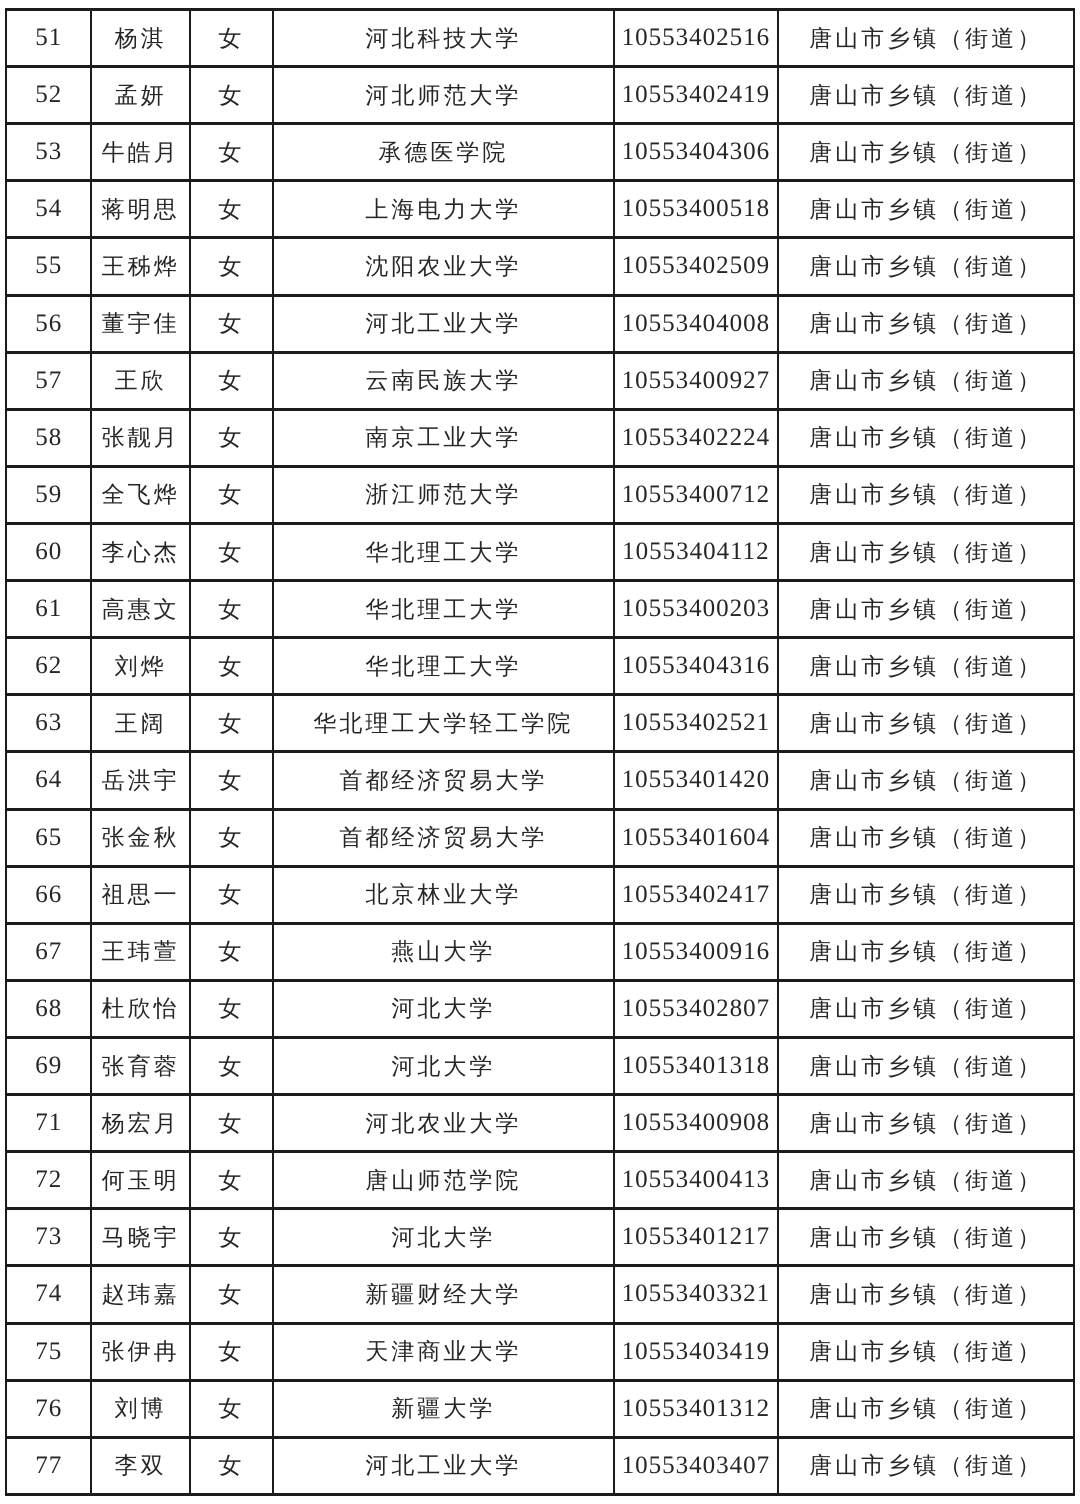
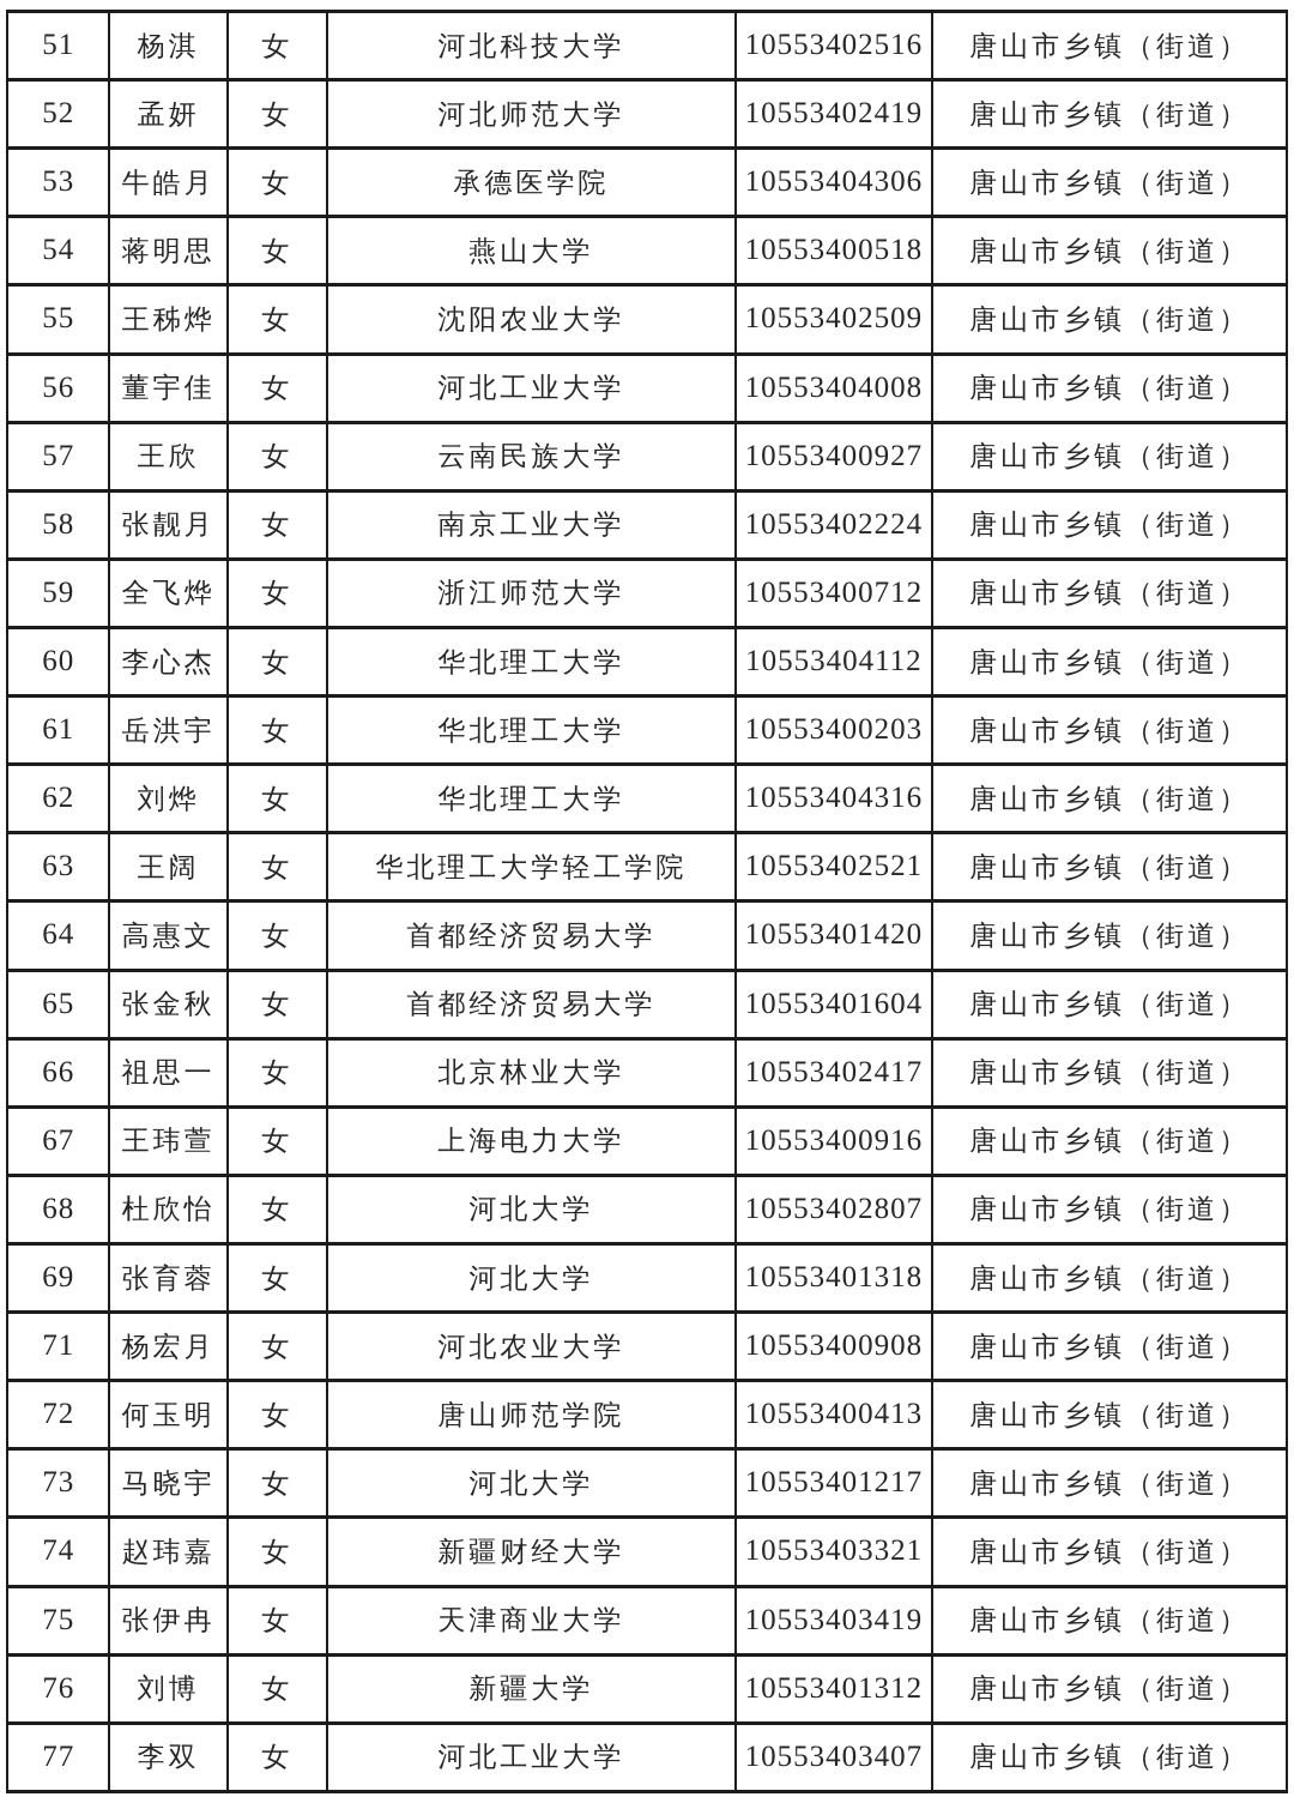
  51	杨淇	女	河北科技大学	10553402516	唐山市乡镇（街道）
  52	孟妍	女	河北师范大学	10553402419	唐山市乡镇（街道）
  53	牛皓月	女	承德医学院	10553404306	唐山市乡镇（街道）
- 54	蒋明思	女	上海电力大学	10553400518	唐山市乡镇（街道）
+ 54	蒋明思	女	燕山大学	10553400518	唐山市乡镇（街道）
  55	王秭烨	女	沈阳农业大学	10553402509	唐山市乡镇（街道）
  56	董宇佳	女	河北工业大学	10553404008	唐山市乡镇（街道）
  57	王欣	女	云南民族大学	10553400927	唐山市乡镇（街道）
  58	张靓月	女	南京工业大学	10553402224	唐山市乡镇（街道）
  59	全飞烨	女	浙江师范大学	10553400712	唐山市乡镇（街道）
  60	李心杰	女	华北理工大学	10553404112	唐山市乡镇（街道）
- 61	高惠文	女	华北理工大学	10553400203	唐山市乡镇（街道）
+ 61	岳洪宇	女	华北理工大学	10553400203	唐山市乡镇（街道）
  62	刘烨	女	华北理工大学	10553404316	唐山市乡镇（街道）
  63	王阔	女	华北理工大学轻工学院	10553402521	唐山市乡镇（街道）
- 64	岳洪宇	女	首都经济贸易大学	10553401420	唐山市乡镇（街道）
+ 64	高惠文	女	首都经济贸易大学	10553401420	唐山市乡镇（街道）
  65	张金秋	女	首都经济贸易大学	10553401604	唐山市乡镇（街道）
  66	祖思一	女	北京林业大学	10553402417	唐山市乡镇（街道）
- 67	王玮萱	女	燕山大学	10553400916	唐山市乡镇（街道）
+ 67	王玮萱	女	上海电力大学	10553400916	唐山市乡镇（街道）
  68	杜欣怡	女	河北大学	10553402807	唐山市乡镇（街道）
  69	张育蓉	女	河北大学	10553401318	唐山市乡镇（街道）
  71	杨宏月	女	河北农业大学	10553400908	唐山市乡镇（街道）
  72	何玉明	女	唐山师范学院	10553400413	唐山市乡镇（街道）
  73	马晓宇	女	河北大学	10553401217	唐山市乡镇（街道）
  74	赵玮嘉	女	新疆财经大学	10553403321	唐山市乡镇（街道）
  75	张伊冉	女	天津商业大学	10553403419	唐山市乡镇（街道）
  76	刘博	女	新疆大学	10553401312	唐山市乡镇（街道）
  77	李双	女	河北工业大学	10553403407	唐山市乡镇（街道）
